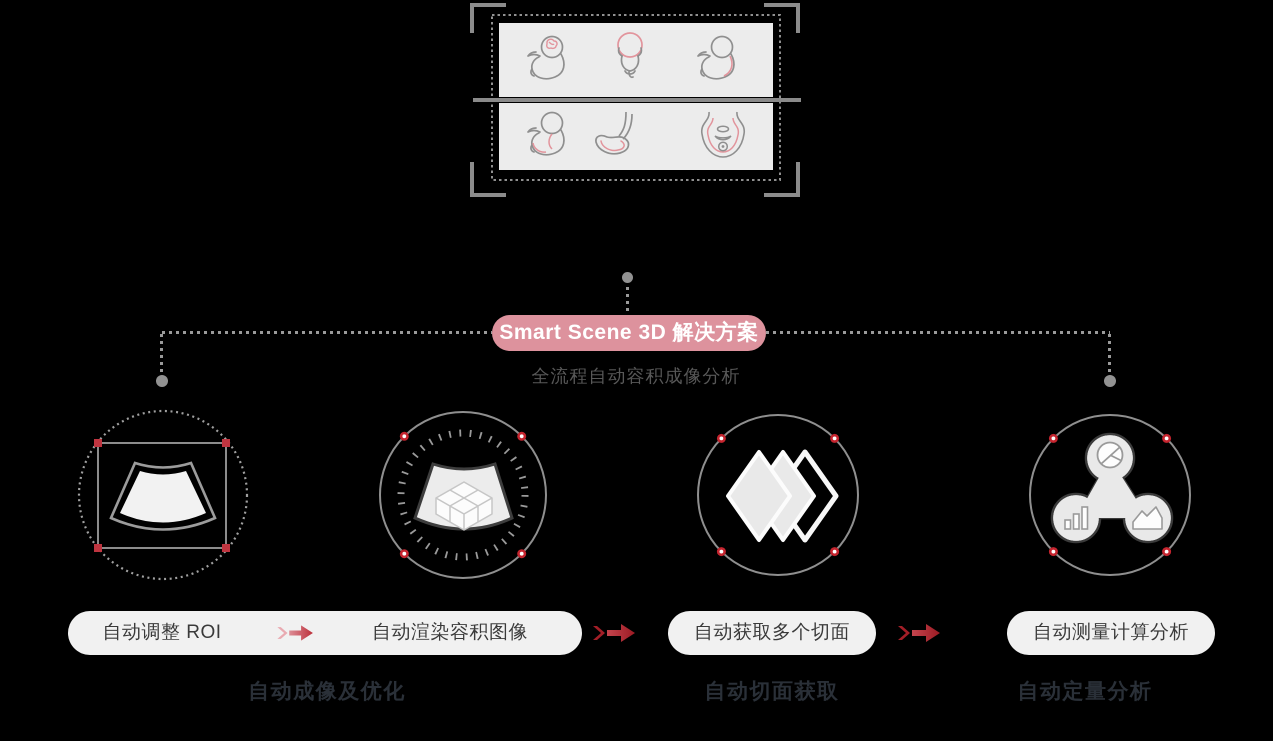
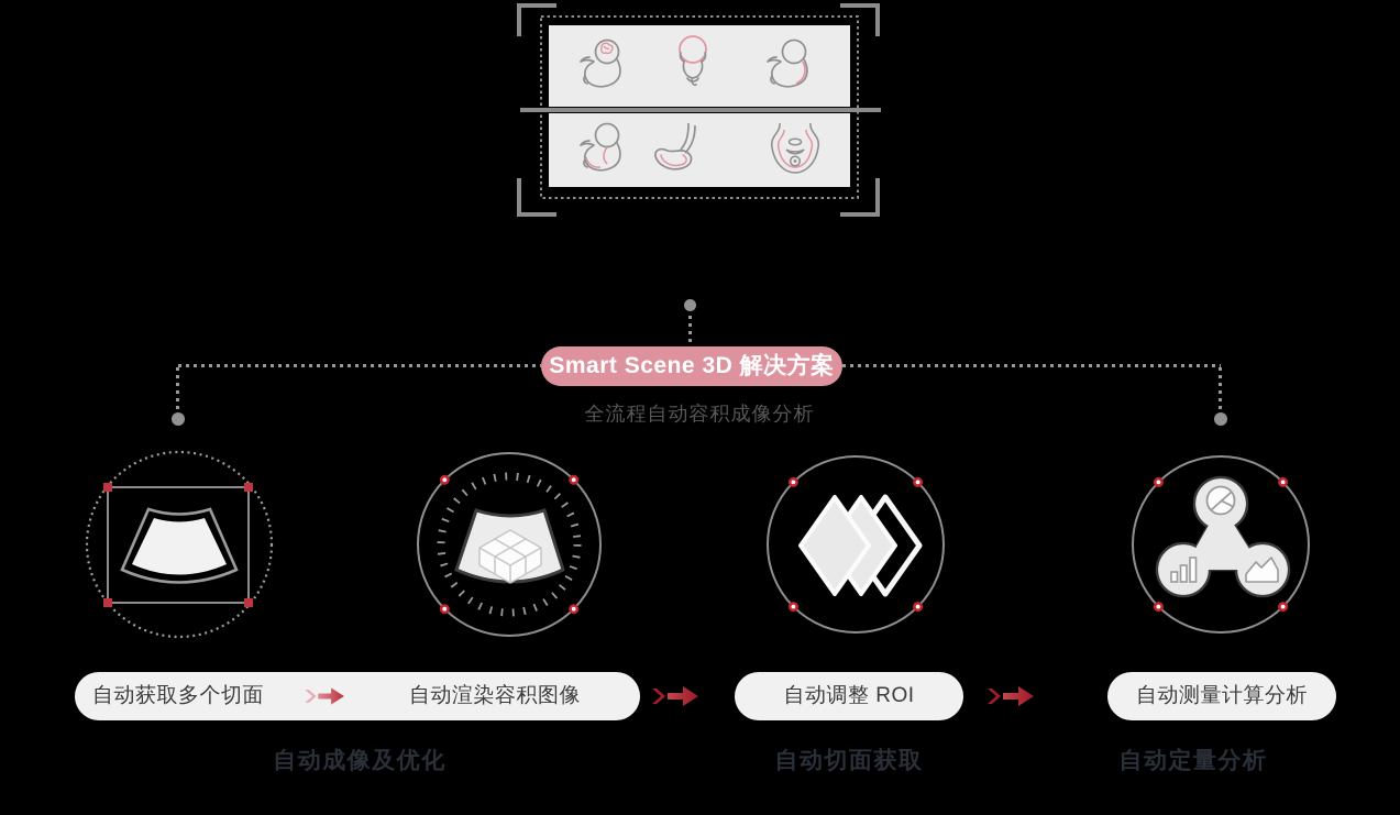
  Smart Scene 3D 解决方案
  全流程自动容积成像分析
- 自动调整 ROI
+ 自动获取多个切面
  自动渲染容积图像
- 自动获取多个切面
+ 自动调整 ROI
  自动测量计算分析
  自动成像及优化
  自动切面获取
  自动定量分析
